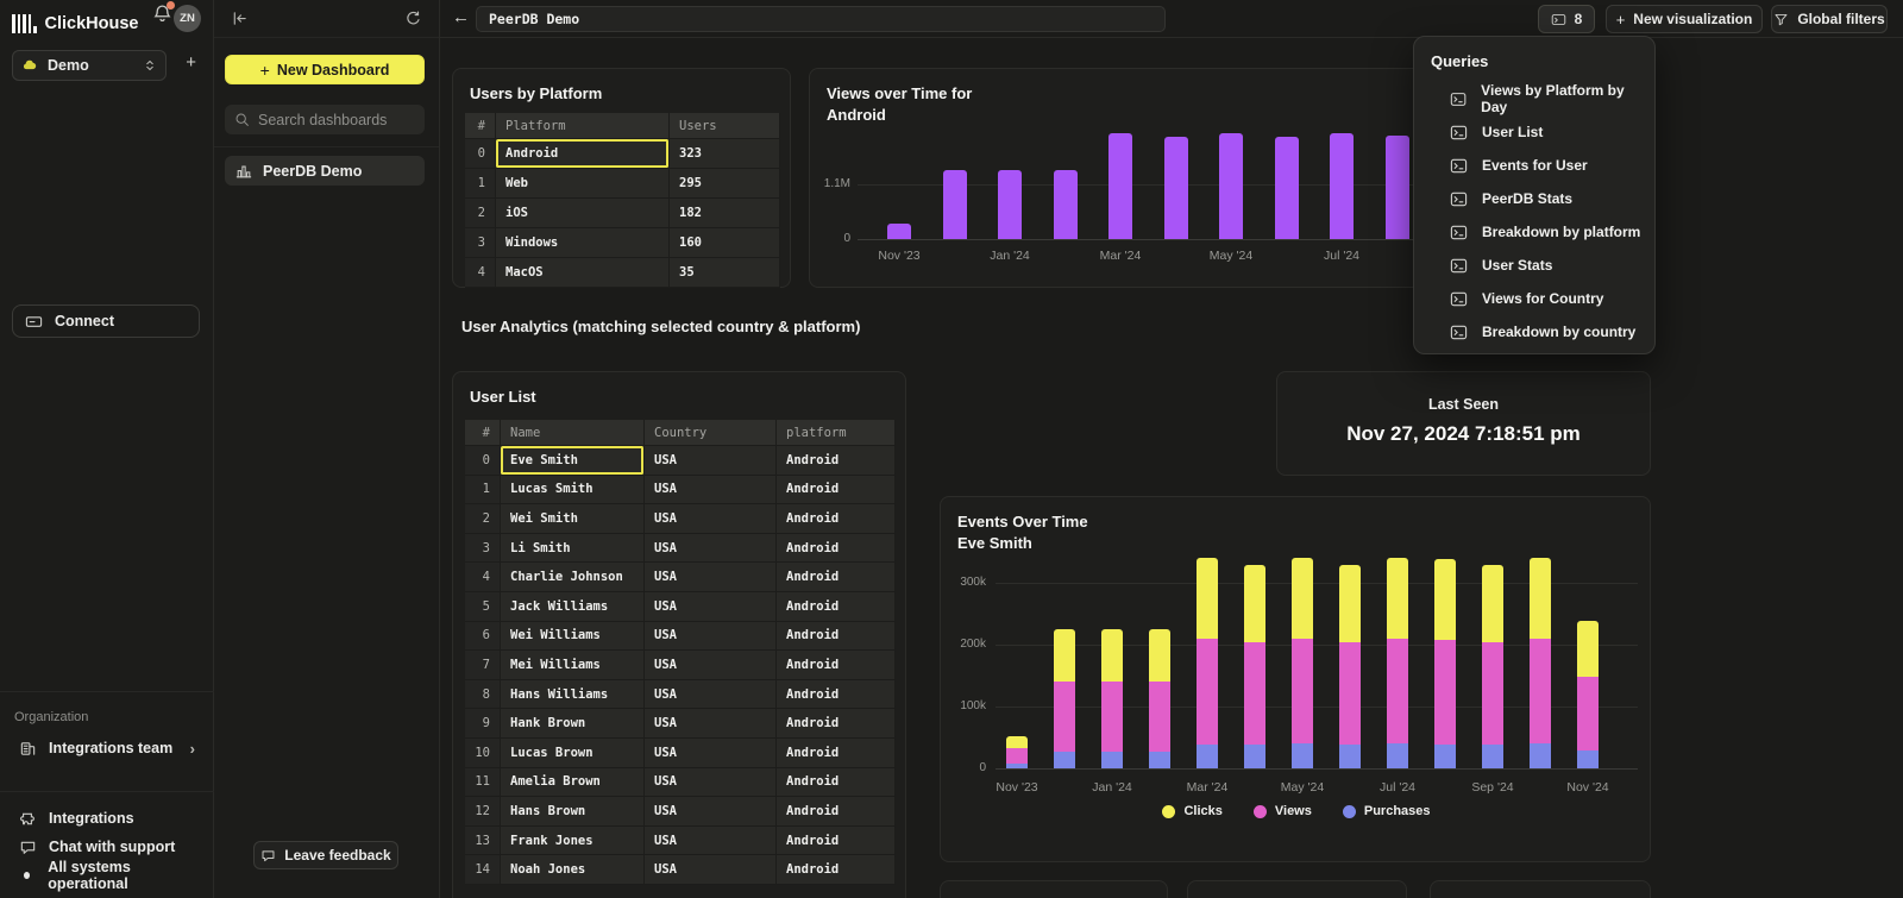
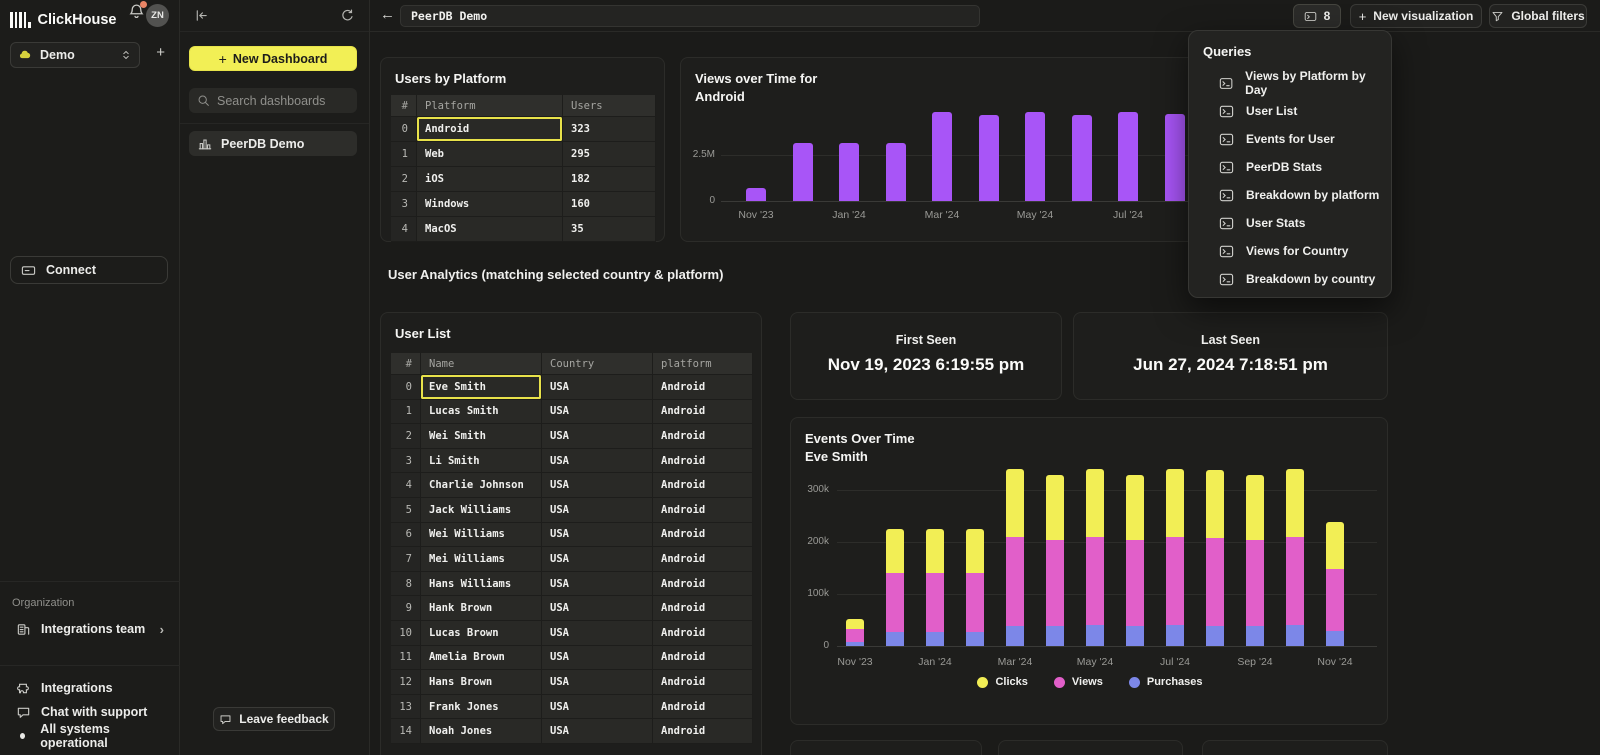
  ClickHouse
  ZN
  Demo
  +
  Connect
  Organization
  Integrations team
  ›
  Integrations
  Chat with support
  All systems operational
  +
  New Dashboard
  Search dashboards
  PeerDB Demo
  Leave feedback
  ←
  PeerDB Demo
  8
  +
  New visualization
  Global filters
  Users by Platform
  #
  Platform
  Users
  0
  Android
  323
  1
  Web
  295
  2
  iOS
  182
  3
  Windows
  160
  4
  MacOS
  35
  Views over Time for
  Android
  0
- 1.1M
+ 2.5M
  Nov '23
  Jan '24
  Mar '24
  May '24
  Jul '24
  User Analytics (matching selected country & platform)
  User List
  #
  Name
  Country
  platform
  0
  Eve Smith
  USA
  Android
  1
  Lucas Smith
  USA
  Android
  2
  Wei Smith
  USA
  Android
  3
  Li Smith
  USA
  Android
  4
  Charlie Johnson
  USA
  Android
  5
  Jack Williams
  USA
  Android
  6
  Wei Williams
  USA
  Android
  7
  Mei Williams
  USA
  Android
  8
  Hans Williams
  USA
  Android
  9
  Hank Brown
  USA
  Android
  10
  Lucas Brown
  USA
  Android
  11
  Amelia Brown
  USA
  Android
  12
  Hans Brown
  USA
  Android
  13
  Frank Jones
  USA
  Android
  14
  Noah Jones
  USA
  Android
+ First Seen
+ Nov 19, 2023 6:19:55 pm
  Last Seen
- Nov 27, 2024 7:18:51 pm
+ Jun 27, 2024 7:18:51 pm
  Events Over Time
  Eve Smith
  0
  100k
  200k
  300k
  Nov '23
  Jan '24
  Mar '24
  May '24
  Jul '24
  Sep '24
  Nov '24
  Clicks
  Views
  Purchases
  Queries
  Views by Platform by Day
  User List
  Events for User
  PeerDB Stats
  Breakdown by platform
  User Stats
  Views for Country
  Breakdown by country
